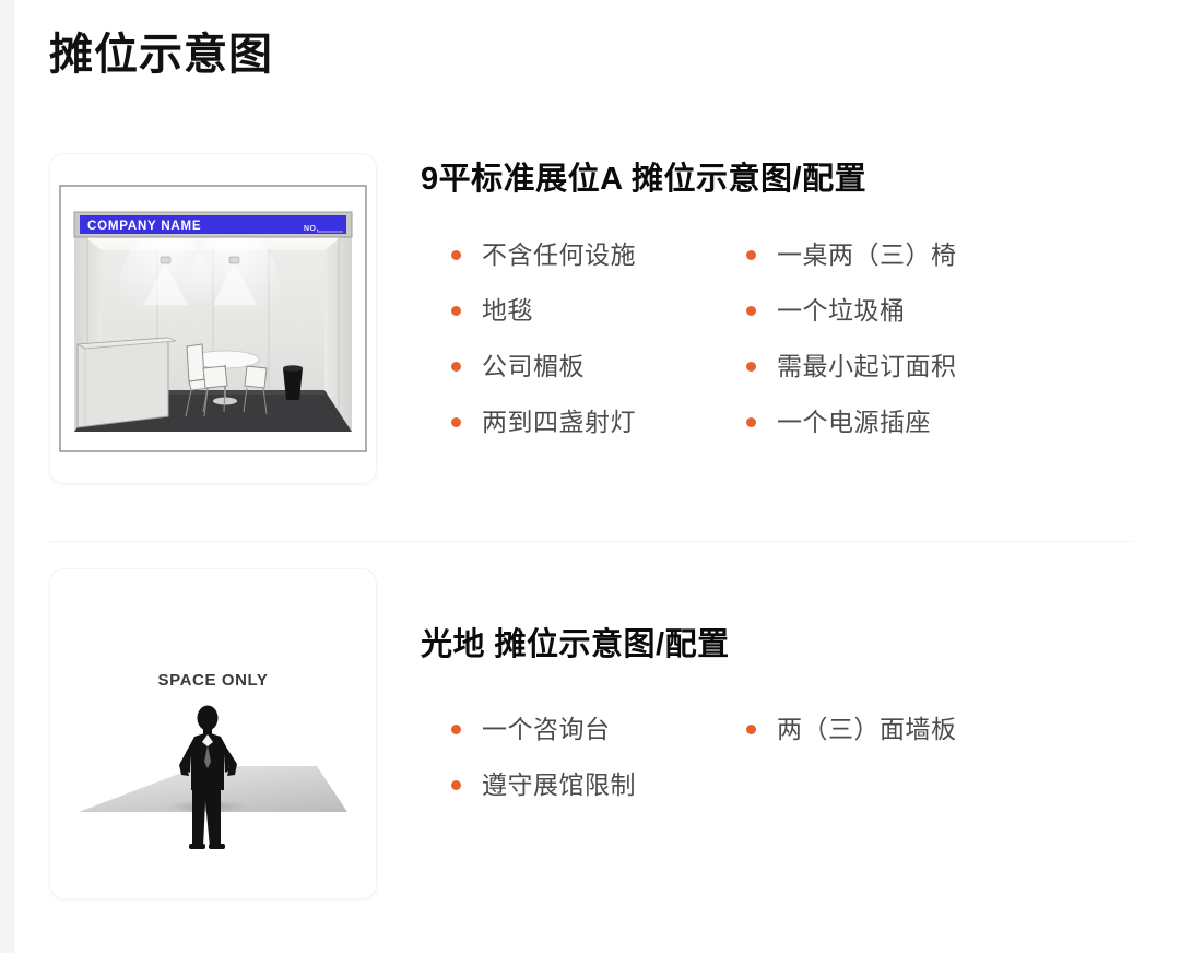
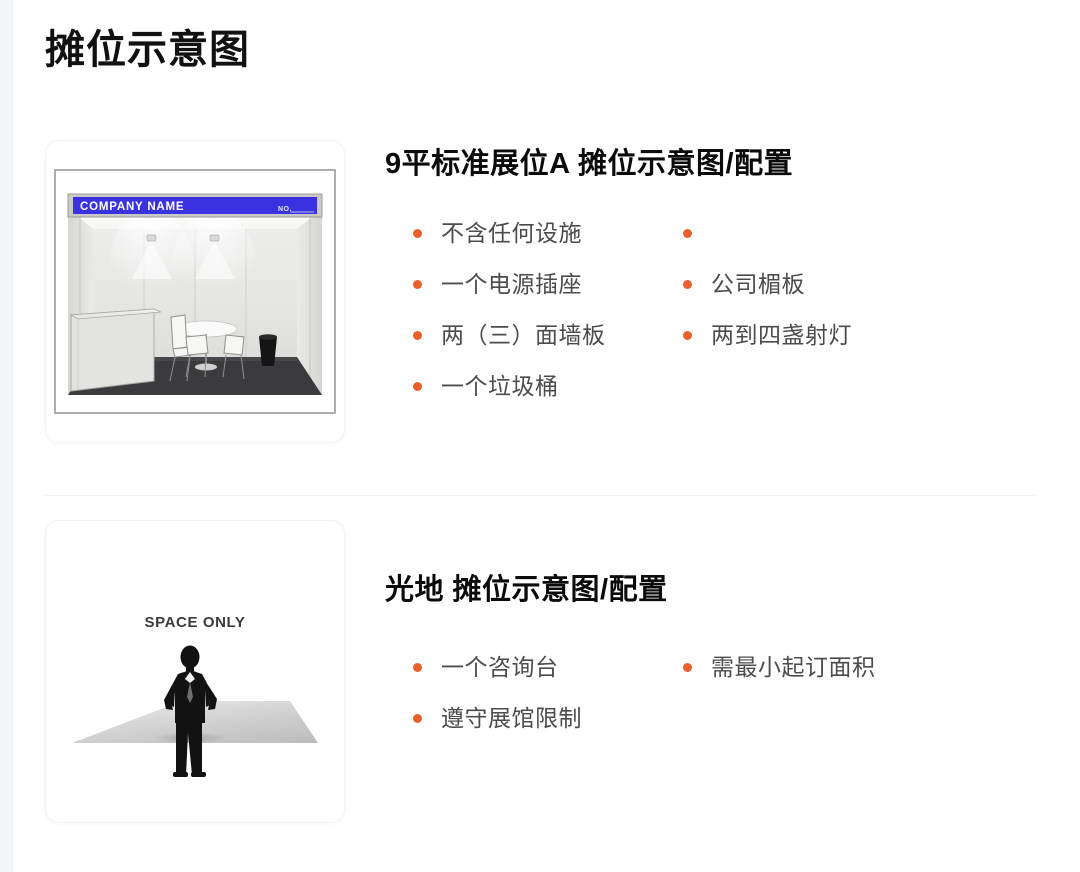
  摊位示意图
  COMPANY NAME
  9平标准展位A 摊位示意图/配置
  不含任何设施
- 一桌两（三）椅
- 地毯
- 一个垃圾桶
+ 一个电源插座
  公司楣板
- 需最小起订面积
+ 两（三）面墙板
  两到四盏射灯
- 一个电源插座
+ 一个垃圾桶
  SPACE ONLY
  光地 摊位示意图/配置
  一个咨询台
- 两（三）面墙板
+ 需最小起订面积
  遵守展馆限制
